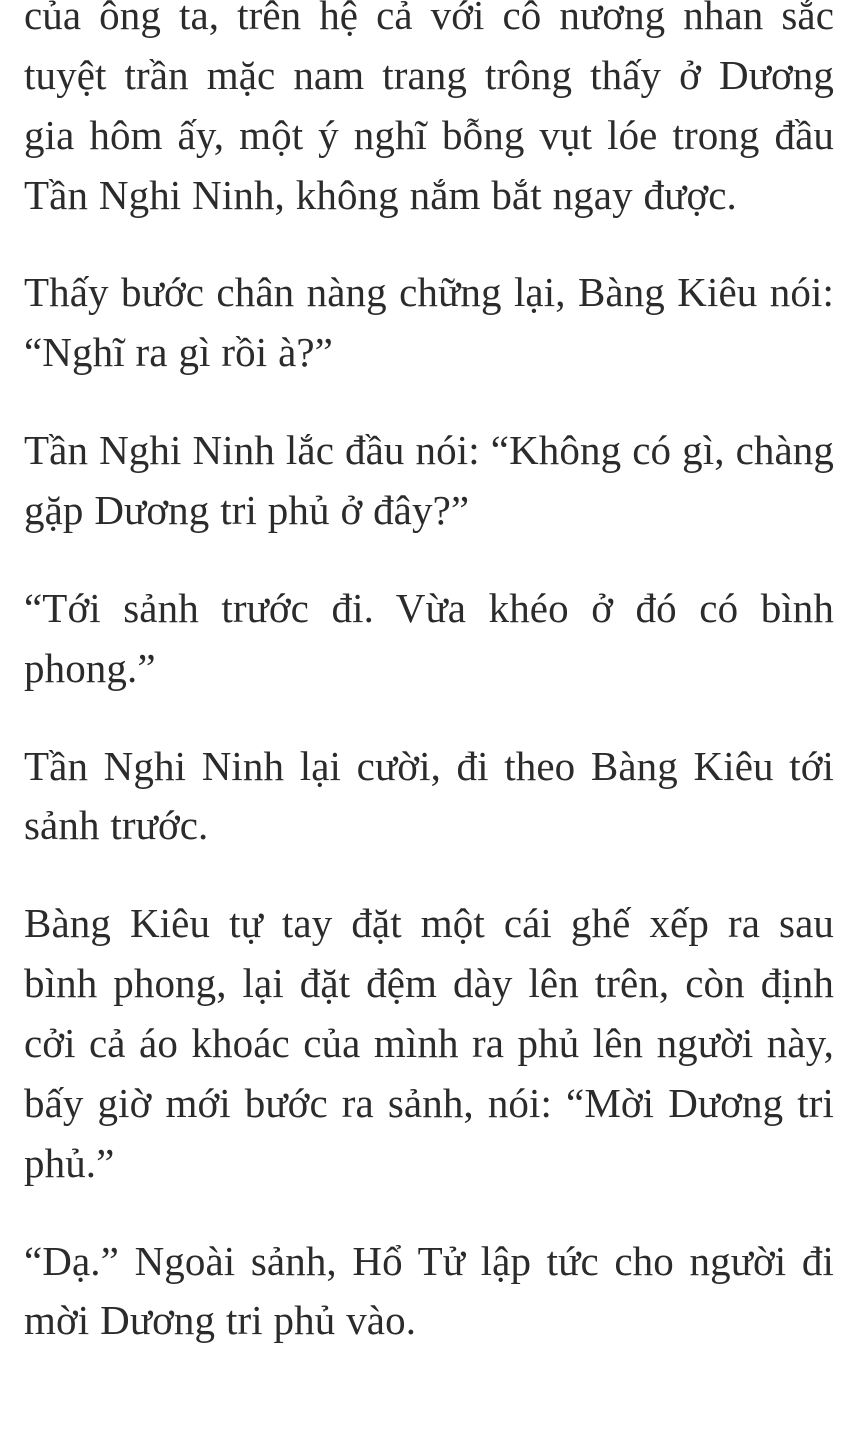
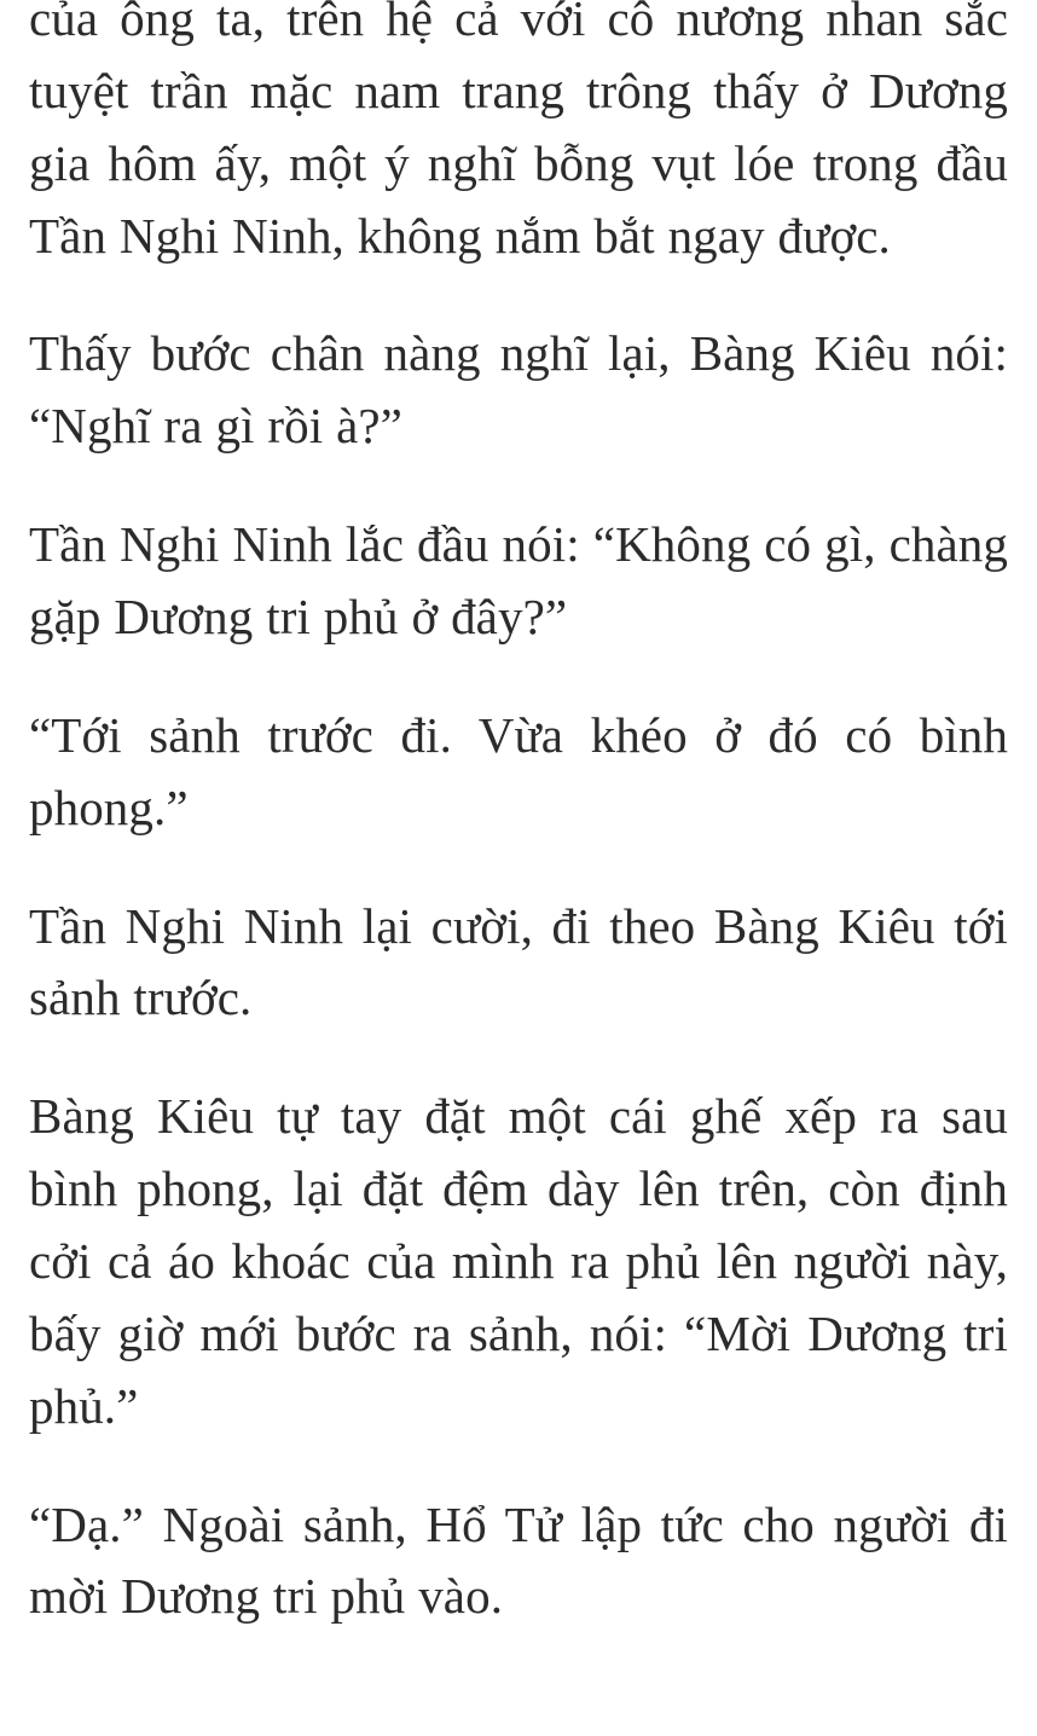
  của ông ta, trên hệ cả với cô nương nhan sắc tuyệt trần mặc nam trang trông thấy ở Dương gia hôm ấy, một ý nghĩ bỗng vụt lóe trong đầu Tần Nghi Ninh, không nắm bắt ngay được.
- Thấy bước chân nàng chững lại, Bàng Kiêu nói: “Nghĩ ra gì rồi à?”
+ Thấy bước chân nàng nghĩ lại, Bàng Kiêu nói: “Nghĩ ra gì rồi à?”
  Tần Nghi Ninh lắc đầu nói: “Không có gì, chàng gặp Dương tri phủ ở đây?”
  “Tới sảnh trước đi. Vừa khéo ở đó có bình phong.”
  Tần Nghi Ninh lại cười, đi theo Bàng Kiêu tới sảnh trước.
  Bàng Kiêu tự tay đặt một cái ghế xếp ra sau bình phong, lại đặt đệm dày lên trên, còn định cởi cả áo khoác của mình ra phủ lên người này, bấy giờ mới bước ra sảnh, nói: “Mời Dương tri phủ.”
  “Dạ.” Ngoài sảnh, Hổ Tử lập tức cho người đi mời Dương tri phủ vào.
